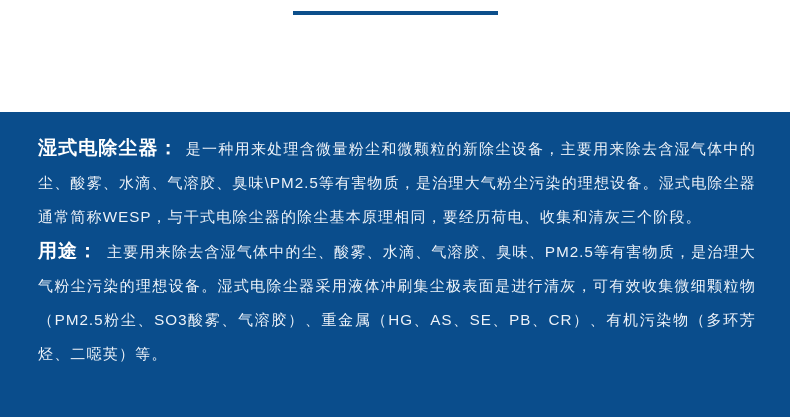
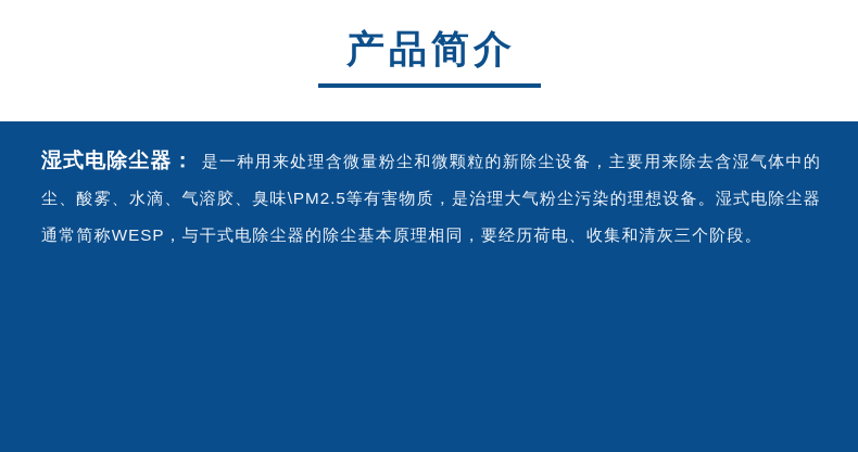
+ 产品简介
  湿式电除尘器： 是一种用来处理含微量粉尘和微颗粒的新除尘设备，主要用来除去含湿气体中的尘、酸雾、水滴、气溶胶、臭味\PM2.5等有害物质，是治理大气粉尘污染的理想设备。湿式电除尘器通常简称WESP，与干式电除尘器的除尘基本原理相同，要经历荷电、收集和清灰三个阶段。
- 用途： 主要用来除去含湿气体中的尘、酸雾、水滴、气溶胶、臭味、PM2.5等有害物质，是治理大气粉尘污染的理想设备。湿式电除尘器采用液体冲刷集尘极表面是进行清灰，可有效收集微细颗粒物（PM2.5粉尘、SO3酸雾、气溶胶）、重金属（HG、AS、SE、PB、CR）、有机污染物（多环芳烃、二噁英）等。
